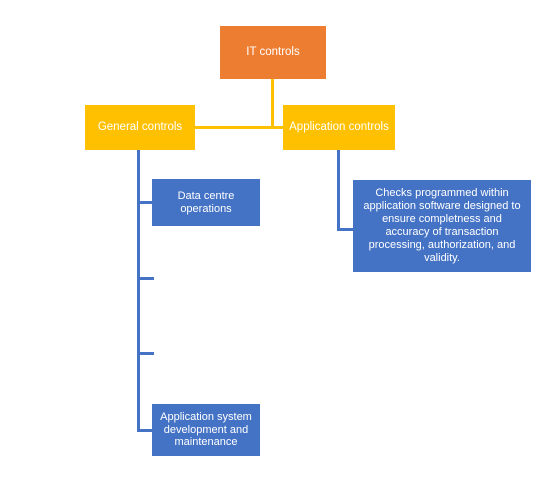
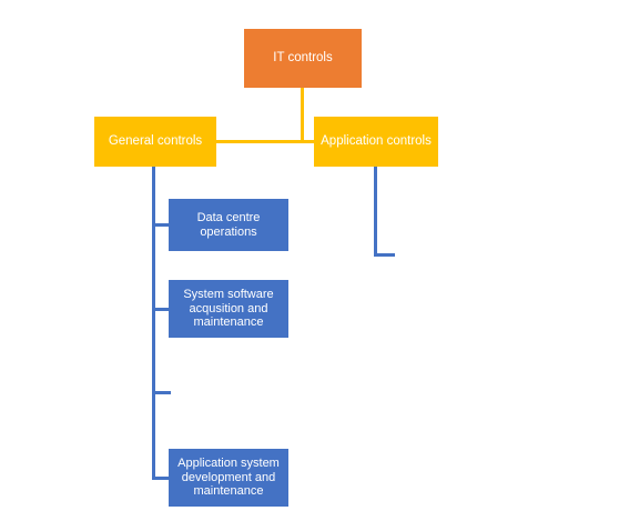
  IT controls
  General controls
  Application controls
  Data centre operations
+ System software acqusition and maintenance
  Application system development and maintenance
- Checks programmed within application software designed to ensure completness and accuracy of transaction processing, authorization, and validity.
